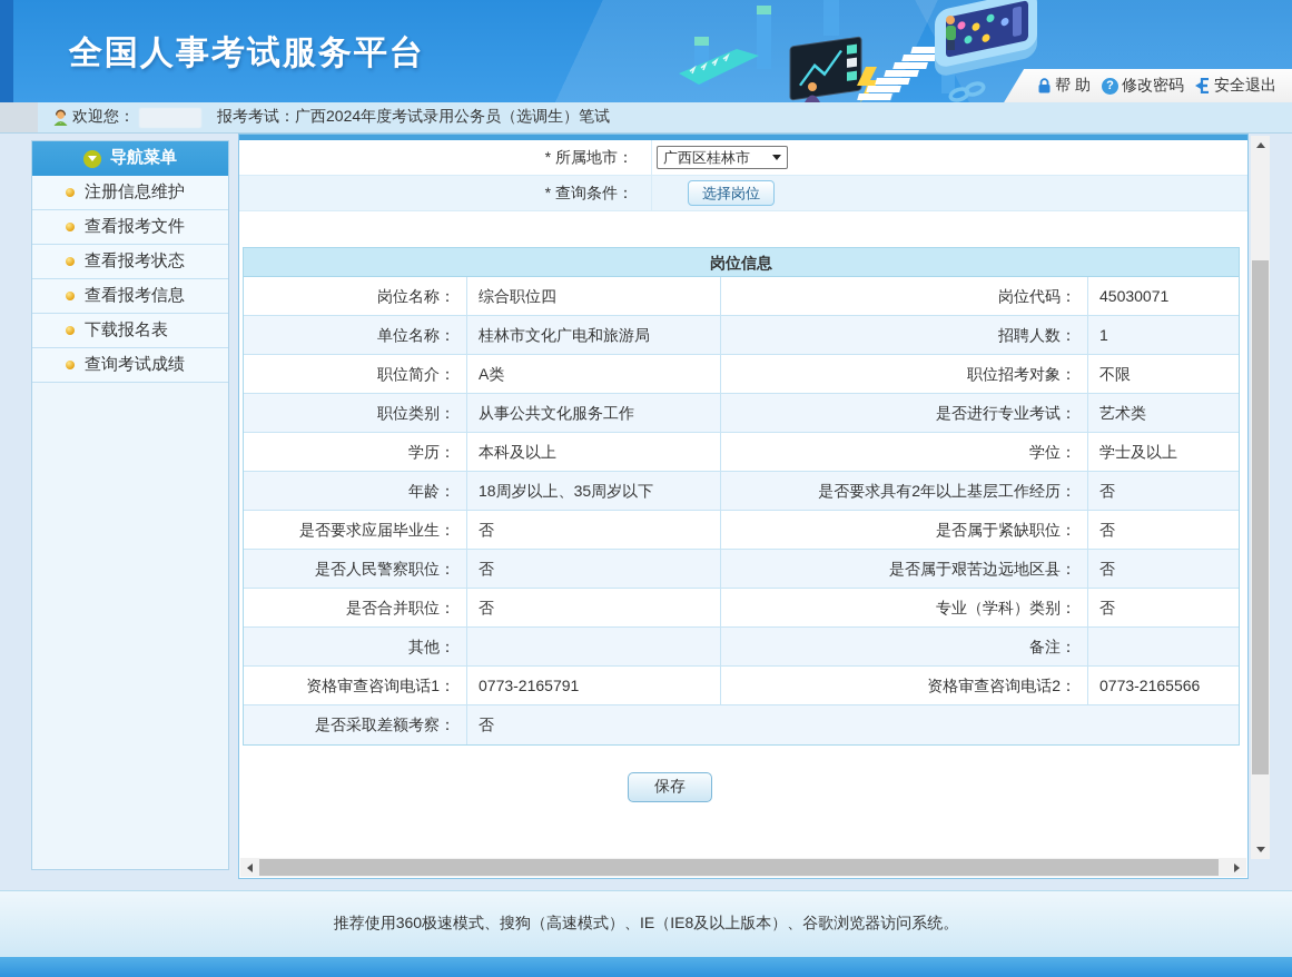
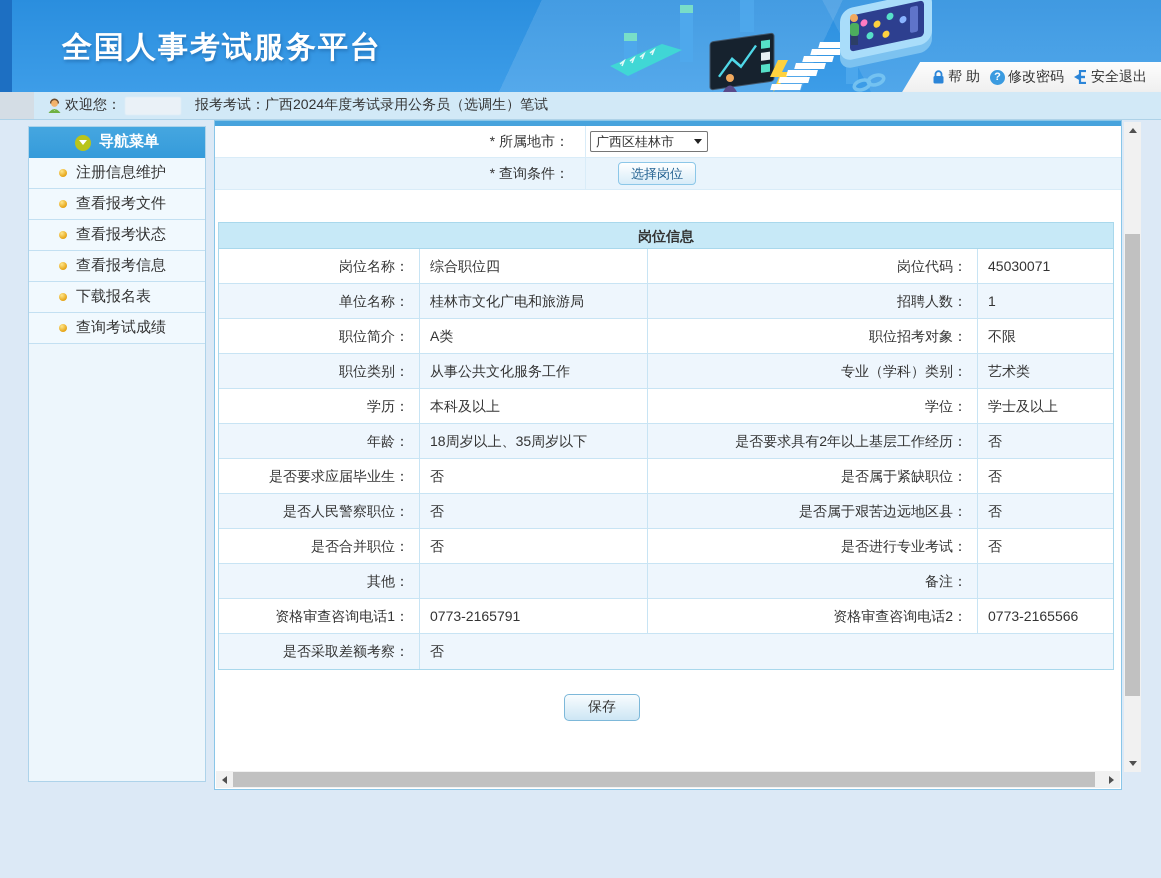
  全国人事考试服务平台
  帮 助
  ?
  修改密码
  安全退出
  欢迎您：
  报考考试：广西2024年度考试录用公务员（选调生）笔试
  导航菜单
  注册信息维护
  查看报考文件
  查看报考状态
  查看报考信息
  下载报名表
  查询考试成绩
  * 所属地市：
  广西区桂林市
  * 查询条件：
  选择岗位
  岗位信息
  岗位名称：
  综合职位四
  岗位代码：
  45030071
  单位名称：
  桂林市文化广电和旅游局
  招聘人数：
  1
  职位简介：
  A类
  职位招考对象：
  不限
  职位类别：
  从事公共文化服务工作
- 是否进行专业考试：
+ 专业（学科）类别：
  艺术类
  学历：
  本科及以上
  学位：
  学士及以上
  年龄：
  18周岁以上、35周岁以下
  是否要求具有2年以上基层工作经历：
  否
  是否要求应届毕业生：
  否
  是否属于紧缺职位：
  否
  是否人民警察职位：
  否
  是否属于艰苦边远地区县：
  否
  是否合并职位：
  否
- 专业（学科）类别：
+ 是否进行专业考试：
  否
  其他：
  备注：
  资格审查咨询电话1：
  0773-2165791
  资格审查咨询电话2：
  0773-2165566
  是否采取差额考察：
  否
  保存
- 推荐使用360极速模式、搜狗（高速模式）、IE（IE8及以上版本）、谷歌浏览器访问系统。
